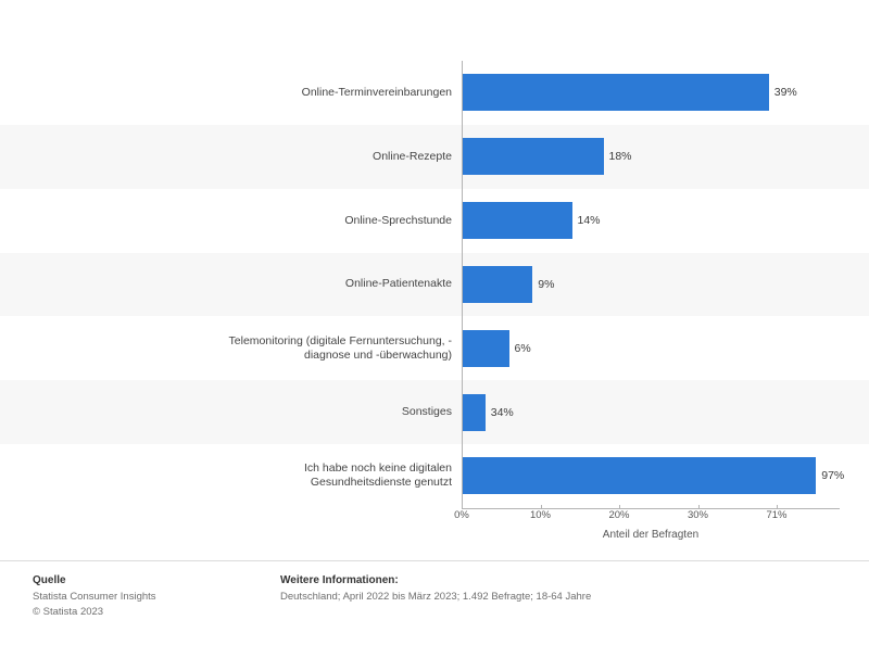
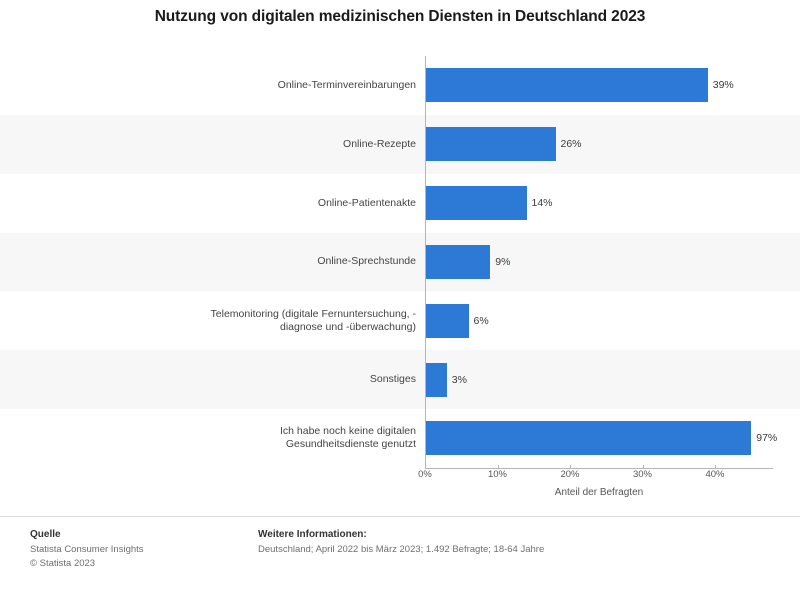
+ Nutzung von digitalen medizinischen Diensten in Deutschland 2023
  Online-Terminvereinbarungen
  39%
  Online-Rezepte
- 18%
+ 26%
- Online-Sprechstunde
+ Online-Patientenakte
  14%
- Online-Patientenakte
+ Online-Sprechstunde
  9%
  Telemonitoring (digitale Fernuntersuchung, -
  diagnose und -überwachung)
  6%
  Sonstiges
- 34%
+ 3%
  Ich habe noch keine digitalen
  Gesundheitsdienste genutzt
  97%
  0%
  10%
  20%
  30%
- 71%
+ 40%
  Anteil der Befragten
  Quelle
  Statista Consumer Insights
  © Statista 2023
  Weitere Informationen:
  Deutschland; April 2022 bis März 2023; 1.492 Befragte; 18-64 Jahre
